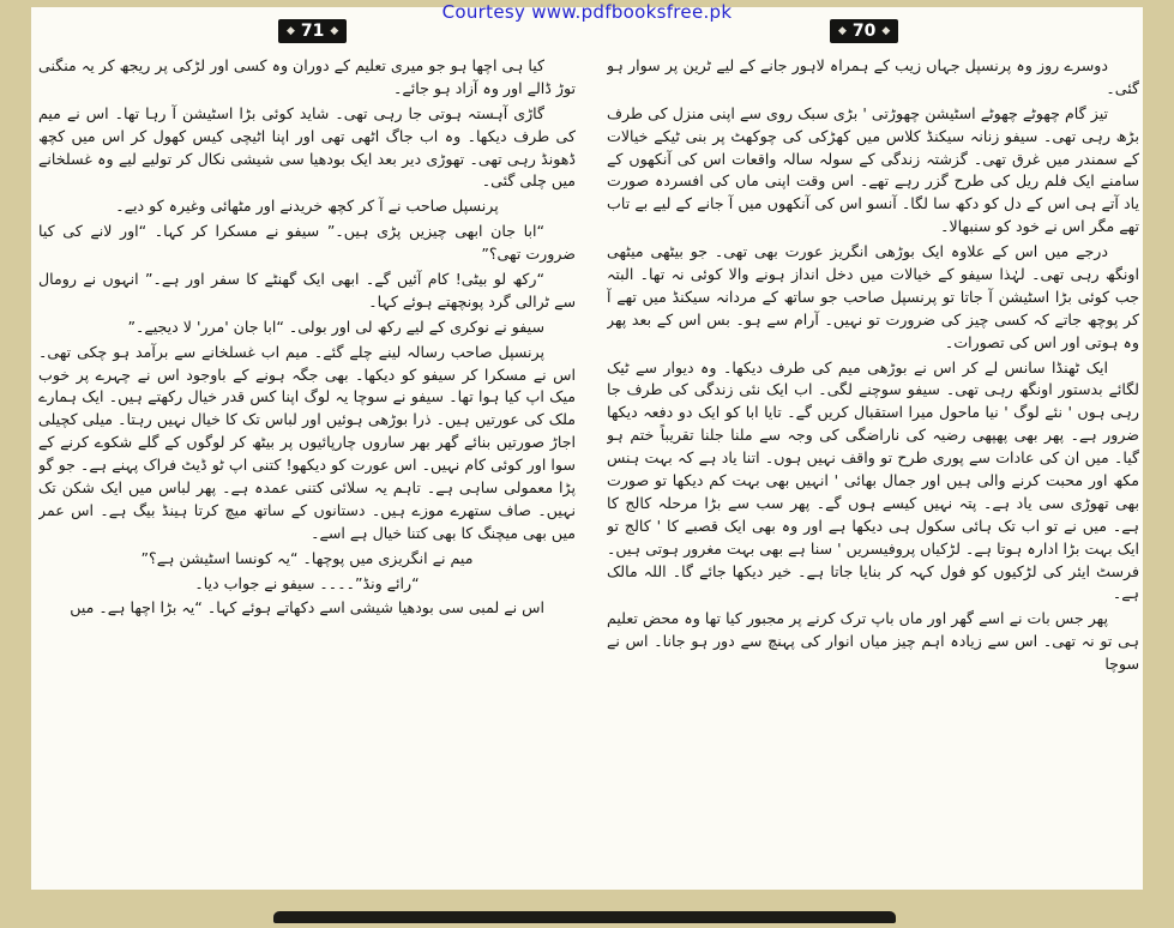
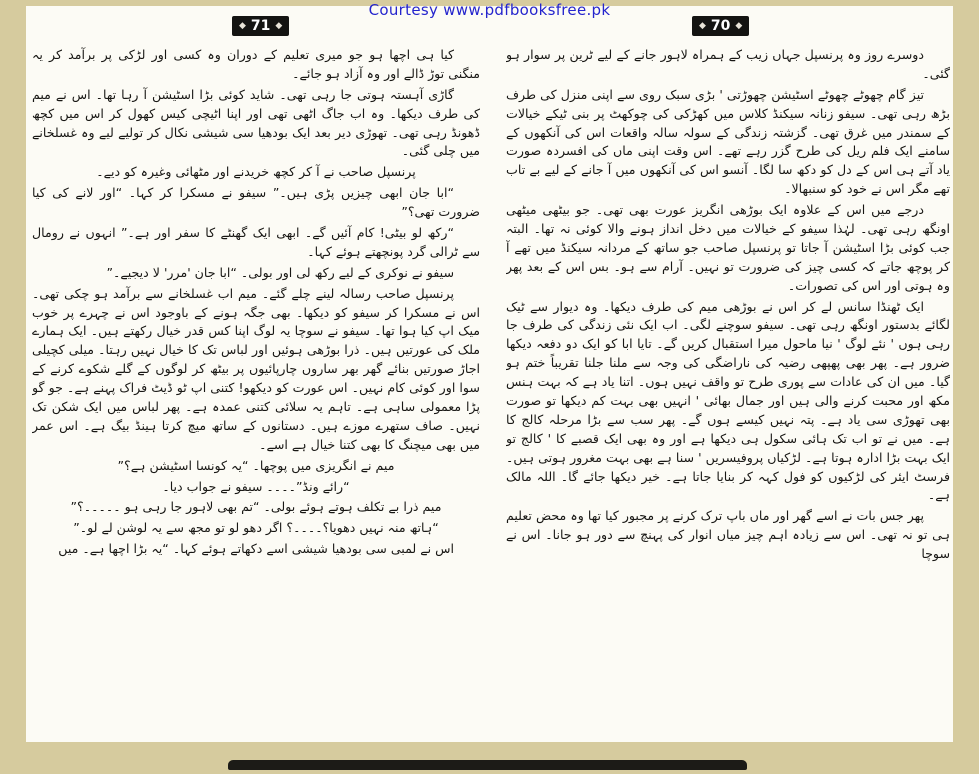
  Courtesy www.pdfbooksfree.pk
  ◆
  71
  ◆
  ◆
  70
  ◆
  دوسرے روز وہ پرنسپل جہاں زیب کے ہمراہ لاہور جانے کے لیے ٹرین پر سوار ہو گئی۔
  تیز گام چھوٹے چھوٹے اسٹیشن چھوڑتی ' بڑی سبک روی سے اپنی منزل کی طرف بڑھ رہی تھی۔ سیفو زنانہ سیکنڈ کلاس میں کھڑکی کی چوکھٹ پر بنی ٹیکے خیالات کے سمندر میں غرق تھی۔ گزشتہ زندگی کے سولہ سالہ واقعات اس کی آنکھوں کے سامنے ایک فلم ریل کی طرح گزر رہے تھے۔ اس وقت اپنی ماں کی افسردہ صورت یاد آتے ہی اس کے دل کو دکھ سا لگا۔ آنسو اس کی آنکھوں میں آ جانے کے لیے بے تاب تھے مگر اس نے خود کو سنبھالا۔
  درجے میں اس کے علاوہ ایک بوڑھی انگریز عورت بھی تھی۔ جو بیٹھی میٹھی اونگھ رہی تھی۔ لہٰذا سیفو کے خیالات میں دخل انداز ہونے والا کوئی نہ تھا۔ البتہ جب کوئی بڑا اسٹیشن آ جاتا تو پرنسپل صاحب جو ساتھ کے مردانہ سیکنڈ میں تھے آ کر پوچھ جاتے کہ کسی چیز کی ضرورت تو نہیں۔ آرام سے ہو۔ بس اس کے بعد پھر وہ ہوتی اور اس کی تصورات۔
  ایک ٹھنڈا سانس لے کر اس نے بوڑھی میم کی طرف دیکھا۔ وہ دیوار سے ٹیک لگائے بدستور اونگھ رہی تھی۔ سیفو سوچنے لگی۔ اب ایک نئی زندگی کی طرف جا رہی ہوں ' نئے لوگ ' نیا ماحول میرا استقبال کریں گے۔ تایا ابا کو ایک دو دفعہ دیکھا ضرور ہے۔ پھر بھی پھپھی رضیہ کی ناراضگی کی وجہ سے ملنا جلنا تقریباً ختم ہو گیا۔ میں ان کی عادات سے پوری طرح تو واقف نہیں ہوں۔ اتنا یاد ہے کہ بہت ہنس مکھ اور محبت کرنے والی ہیں اور جمال بھائی ' انہیں بھی بہت کم دیکھا تو صورت بھی تھوڑی سی یاد ہے۔ پتہ نہیں کیسے ہوں گے۔ پھر سب سے بڑا مرحلہ کالج کا ہے۔ میں نے تو اب تک ہائی سکول ہی دیکھا ہے اور وہ بھی ایک قصبے کا ' کالج تو ایک بہت بڑا ادارہ ہوتا ہے۔ لڑکیاں پروفیسریں ' سنا ہے بھی بہت مغرور ہوتی ہیں۔ فرسٹ ایئر کی لڑکیوں کو فول کہہ کر بنایا جاتا ہے۔ خیر دیکھا جائے گا۔ اللہ مالک ہے۔
  پھر جس بات نے اسے گھر اور ماں باپ ترک کرنے پر مجبور کیا تھا وہ محض تعلیم ہی تو نہ تھی۔ اس سے زیادہ اہم چیز میاں انوار کی پہنچ سے دور ہو جانا۔ اس نے سوچا
- کیا ہی اچھا ہو جو میری تعلیم کے دوران وہ کسی اور لڑکی پر ریجھ کر یہ منگنی توڑ ڈالے اور وہ آزاد ہو جائے۔
+ کیا ہی اچھا ہو جو میری تعلیم کے دوران وہ کسی اور لڑکی پر برآمد کر یہ منگنی توڑ ڈالے اور وہ آزاد ہو جائے۔
  گاڑی آہستہ ہوتی جا رہی تھی۔ شاید کوئی بڑا اسٹیشن آ رہا تھا۔ اس نے میم کی طرف دیکھا۔ وہ اب جاگ اٹھی تھی اور اپنا اٹیچی کیس کھول کر اس میں کچھ ڈھونڈ رہی تھی۔ تھوڑی دیر بعد ایک بودھیا سی شیشی نکال کر تولیے لیے وہ غسلخانے میں چلی گئی۔
  پرنسپل صاحب نے آ کر کچھ خریدنے اور مٹھائی وغیرہ کو دیے۔
  “ابا جان ابھی چیزیں پڑی ہیں۔” سیفو نے مسکرا کر کہا۔ “اور لانے کی کیا ضرورت تھی؟”
  “رکھ لو بیٹی! کام آئیں گے۔ ابھی ایک گھنٹے کا سفر اور ہے۔” انہوں نے رومال سے ٹرالی گرد پونچھتے ہوئے کہا۔
  سیفو نے نوکری کے لیے رکھ لی اور بولی۔ “ابا جان 'مرر' لا دیجیے۔”
  پرنسپل صاحب رسالہ لینے چلے گئے۔ میم اب غسلخانے سے برآمد ہو چکی تھی۔ اس نے مسکرا کر سیفو کو دیکھا۔ بھی جگہ ہونے کے باوجود اس نے چہرے پر خوب میک اپ کیا ہوا تھا۔ سیفو نے سوچا یہ لوگ اپنا کس قدر خیال رکھتے ہیں۔ ایک ہمارے ملک کی عورتیں ہیں۔ ذرا بوڑھی ہوئیں اور لباس تک کا خیال نہیں رہتا۔ میلی کچیلی اجاڑ صورتیں بنائے گھر بھر ساروں چارپائیوں پر بیٹھ کر لوگوں کے گلے شکوے کرنے کے سوا اور کوئی کام نہیں۔ اس عورت کو دیکھو! کتنی اپ ٹو ڈیٹ فراک پہنے ہے۔ جو گو پڑا معمولی ساہی ہے۔ تاہم یہ سلائی کتنی عمدہ ہے۔ پھر لباس میں ایک شکن تک نہیں۔ صاف ستھرے موزے ہیں۔ دستانوں کے ساتھ میچ کرتا ہینڈ بیگ ہے۔ اس عمر میں بھی میچنگ کا بھی کتنا خیال ہے اسے۔
  میم نے انگریزی میں پوچھا۔ “یہ کونسا اسٹیشن ہے؟”
  “رائے ونڈ”۔۔۔۔ سیفو نے جواب دیا۔
+ میم ذرا بے تکلف ہوتے ہوئے بولی۔ “تم بھی لاہور جا رہی ہو ۔۔۔۔۔؟”
+ “ہاتھ منہ نہیں دھویا؟۔۔۔۔؟ اگر دھو لو تو مجھ سے یہ لوشن لے لو۔”
  اس نے لمبی سی بودھیا شیشی اسے دکھاتے ہوئے کہا۔ “یہ بڑا اچھا ہے۔ میں
